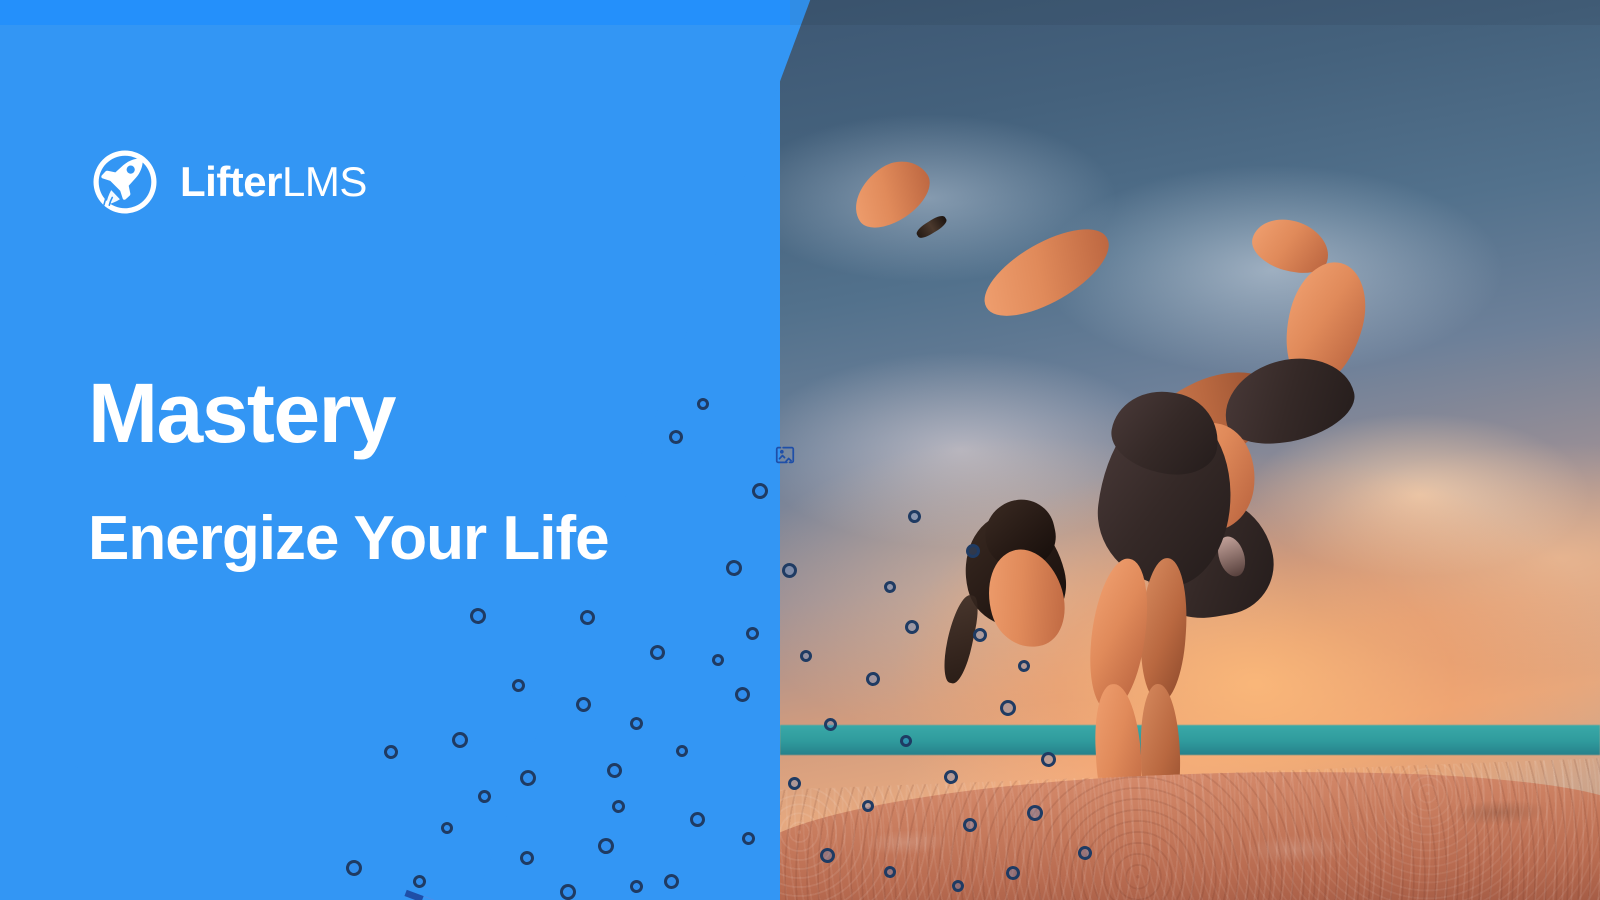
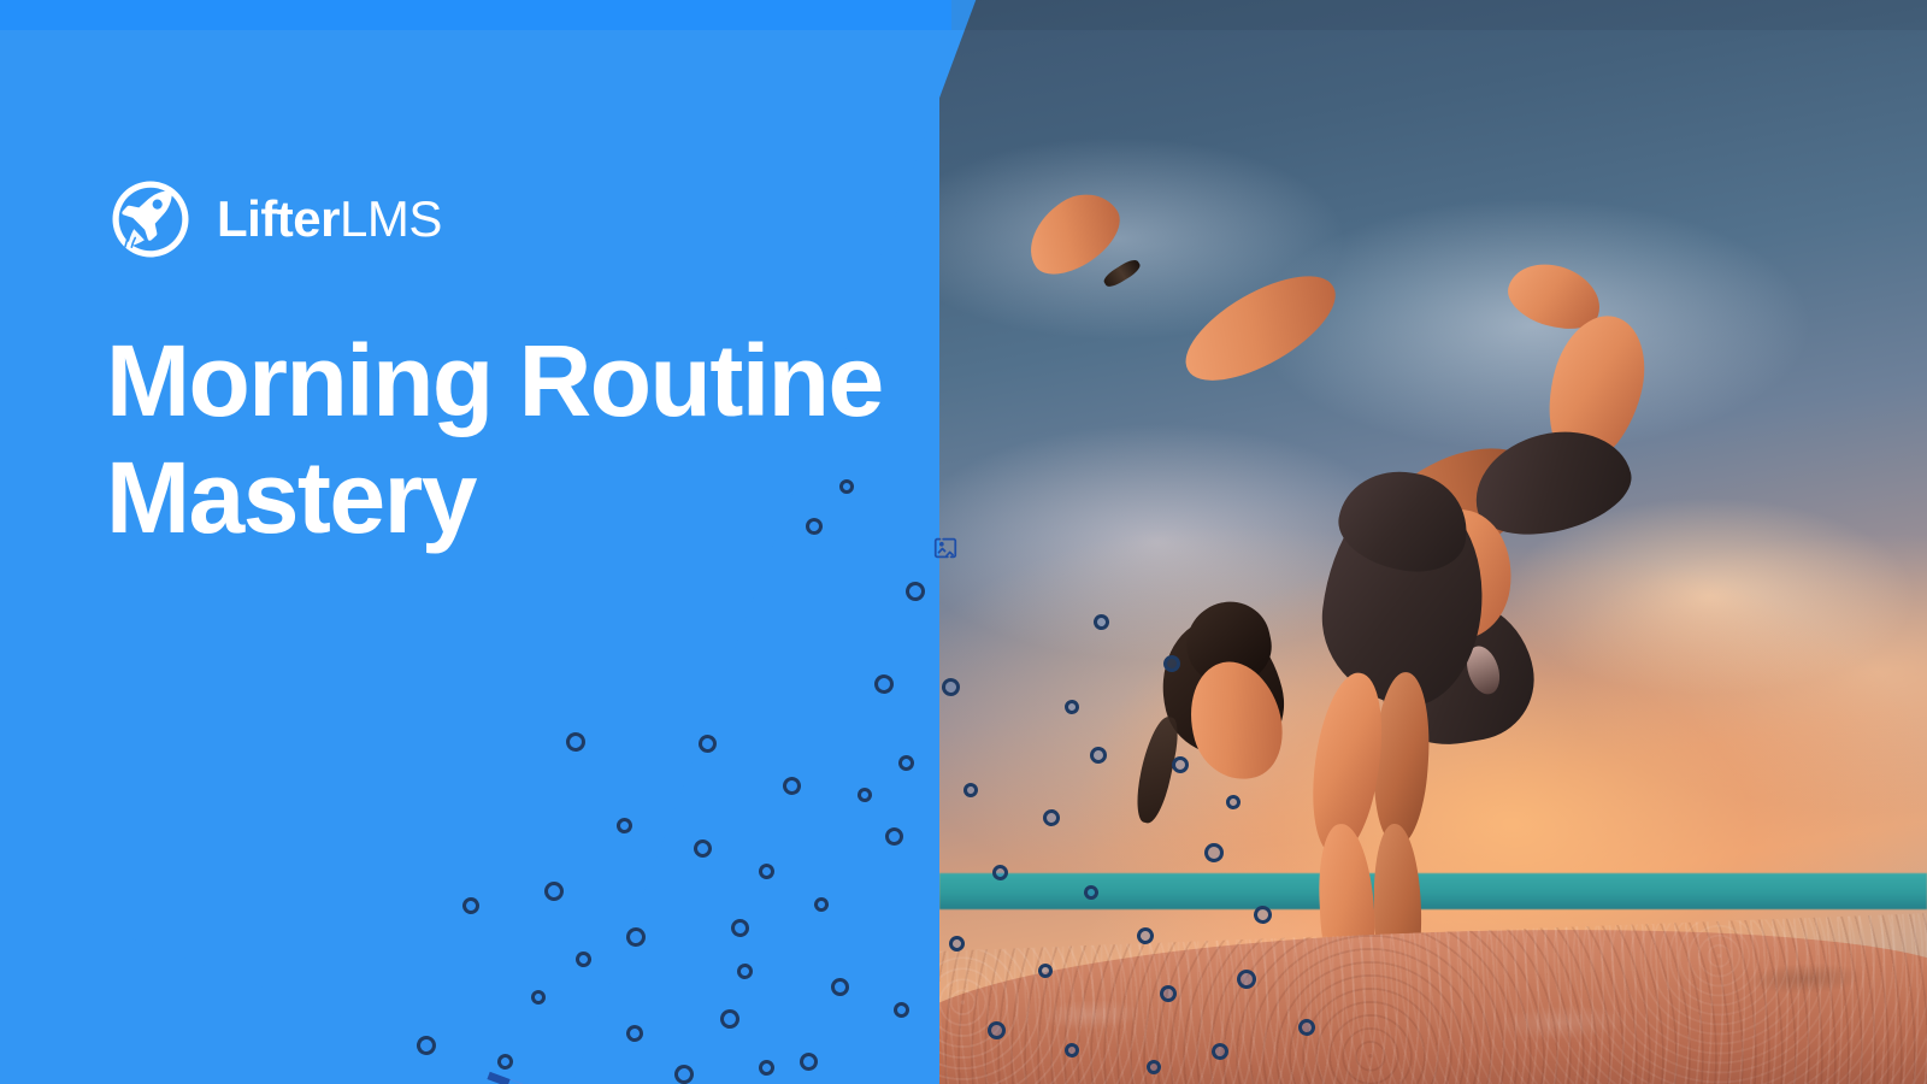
  LifterLMS
+ Morning Routine
  Mastery
- Energize Your Life
